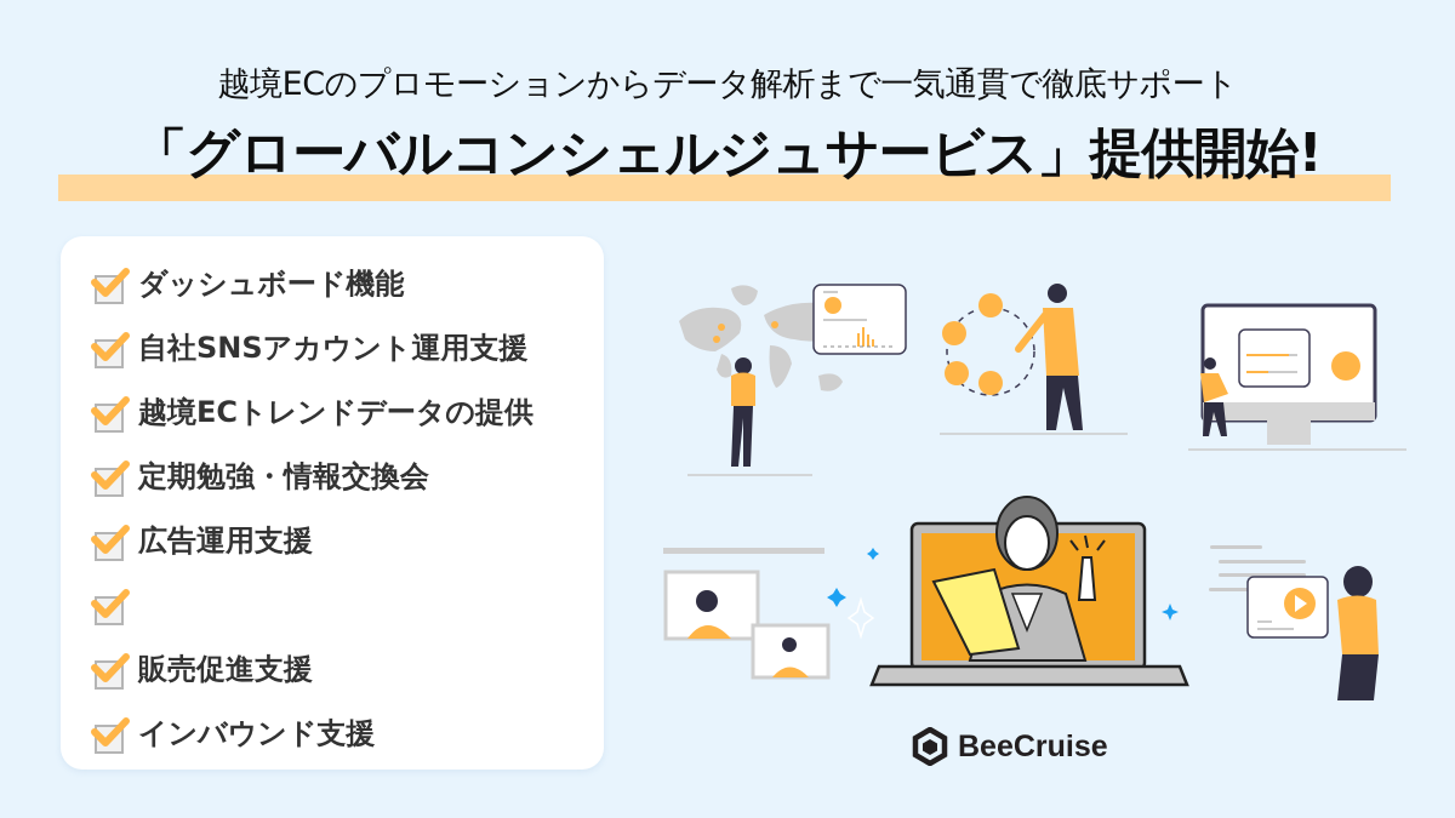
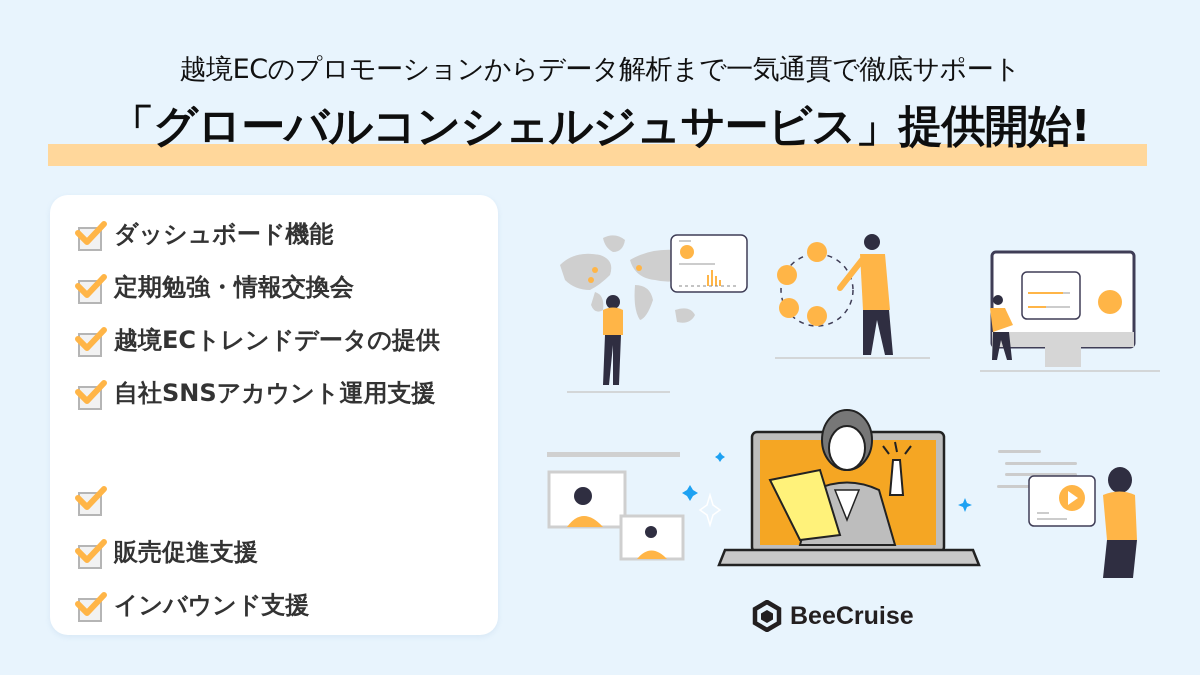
  越境ECのプロモーションからデータ解析まで一気通貫で徹底サポート
  「グローバルコンシェルジュサービス」提供開始!
  ダッシュボード機能
- 自社SNSアカウント運用支援
+ 定期勉強・情報交換会
  越境ECトレンドデータの提供
- 定期勉強・情報交換会
+ 自社SNSアカウント運用支援
- 広告運用支援
  販売促進支援
  インバウンド支援
  BeeCruise
